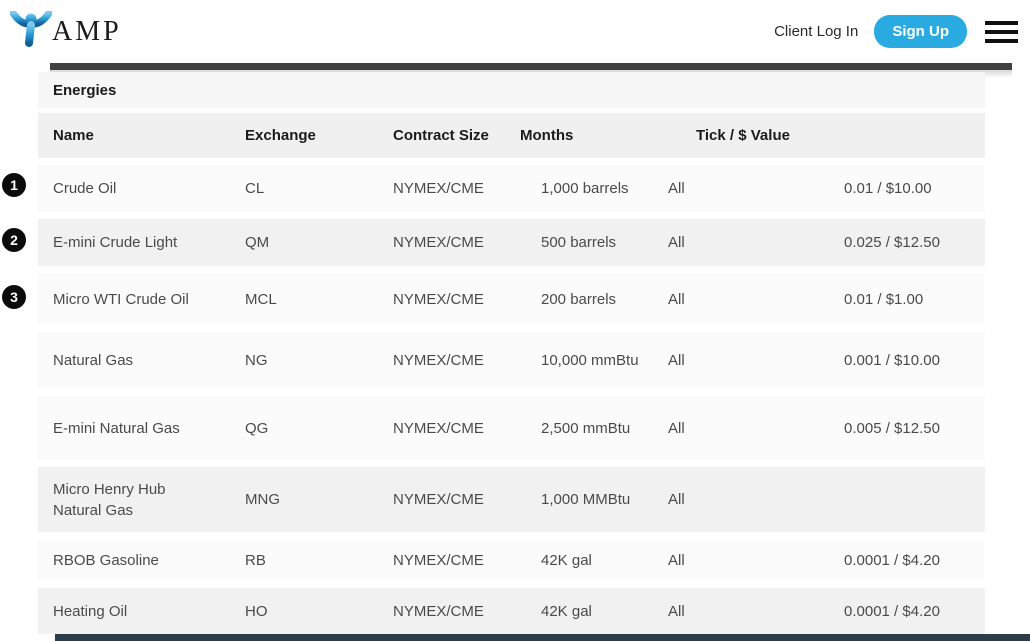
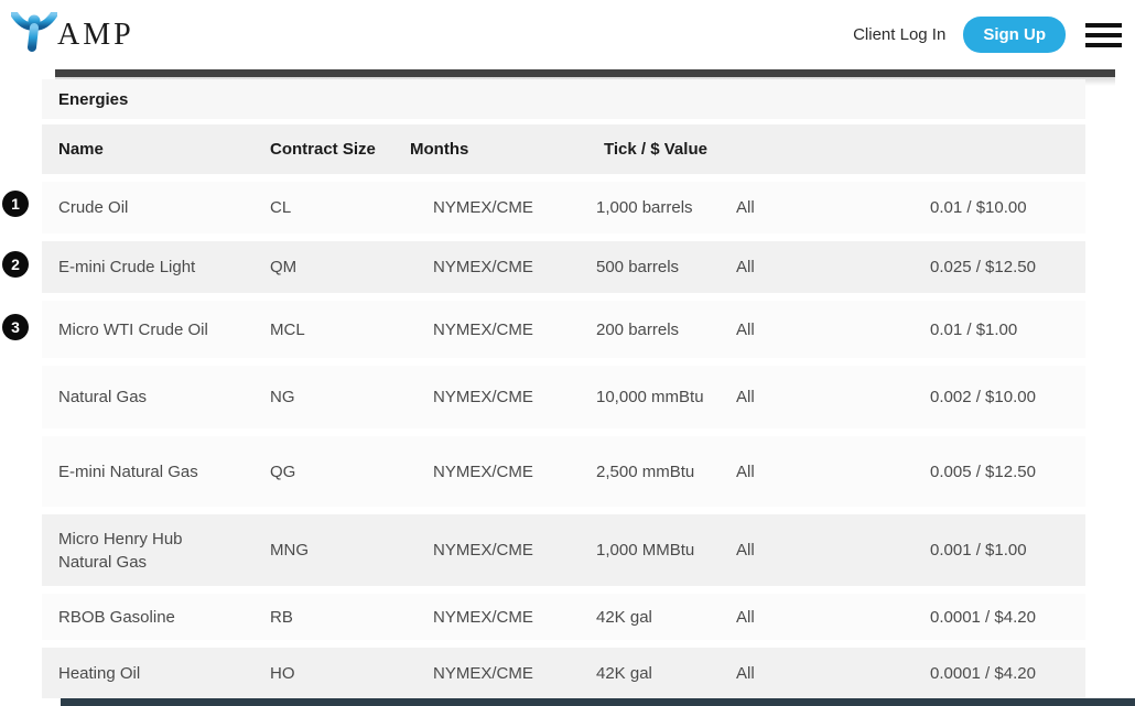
  AMP
  Client Log In
  Sign Up
  1
  2
  3
  Energies
  Name
- Exchange
  Contract Size
  Months
  Tick / $ Value
  Crude Oil
  CL
  NYMEX/CME
  1,000 barrels
  All
  0.01 / $10.00
  E-mini Crude Light
  QM
  NYMEX/CME
  500 barrels
  All
  0.025 / $12.50
  Micro WTI Crude Oil
  MCL
  NYMEX/CME
  200 barrels
  All
  0.01 / $1.00
  Natural Gas
  NG
  NYMEX/CME
  10,000 mmBtu
  All
- 0.001 / $10.00
+ 0.002 / $10.00
  E-mini Natural Gas
  QG
  NYMEX/CME
  2,500 mmBtu
  All
  0.005 / $12.50
  Micro Henry Hub Natural Gas
  MNG
  NYMEX/CME
  1,000 MMBtu
  All
+ 0.001 / $1.00
  RBOB Gasoline
  RB
  NYMEX/CME
  42K gal
  All
  0.0001 / $4.20
  Heating Oil
  HO
  NYMEX/CME
  42K gal
  All
  0.0001 / $4.20
